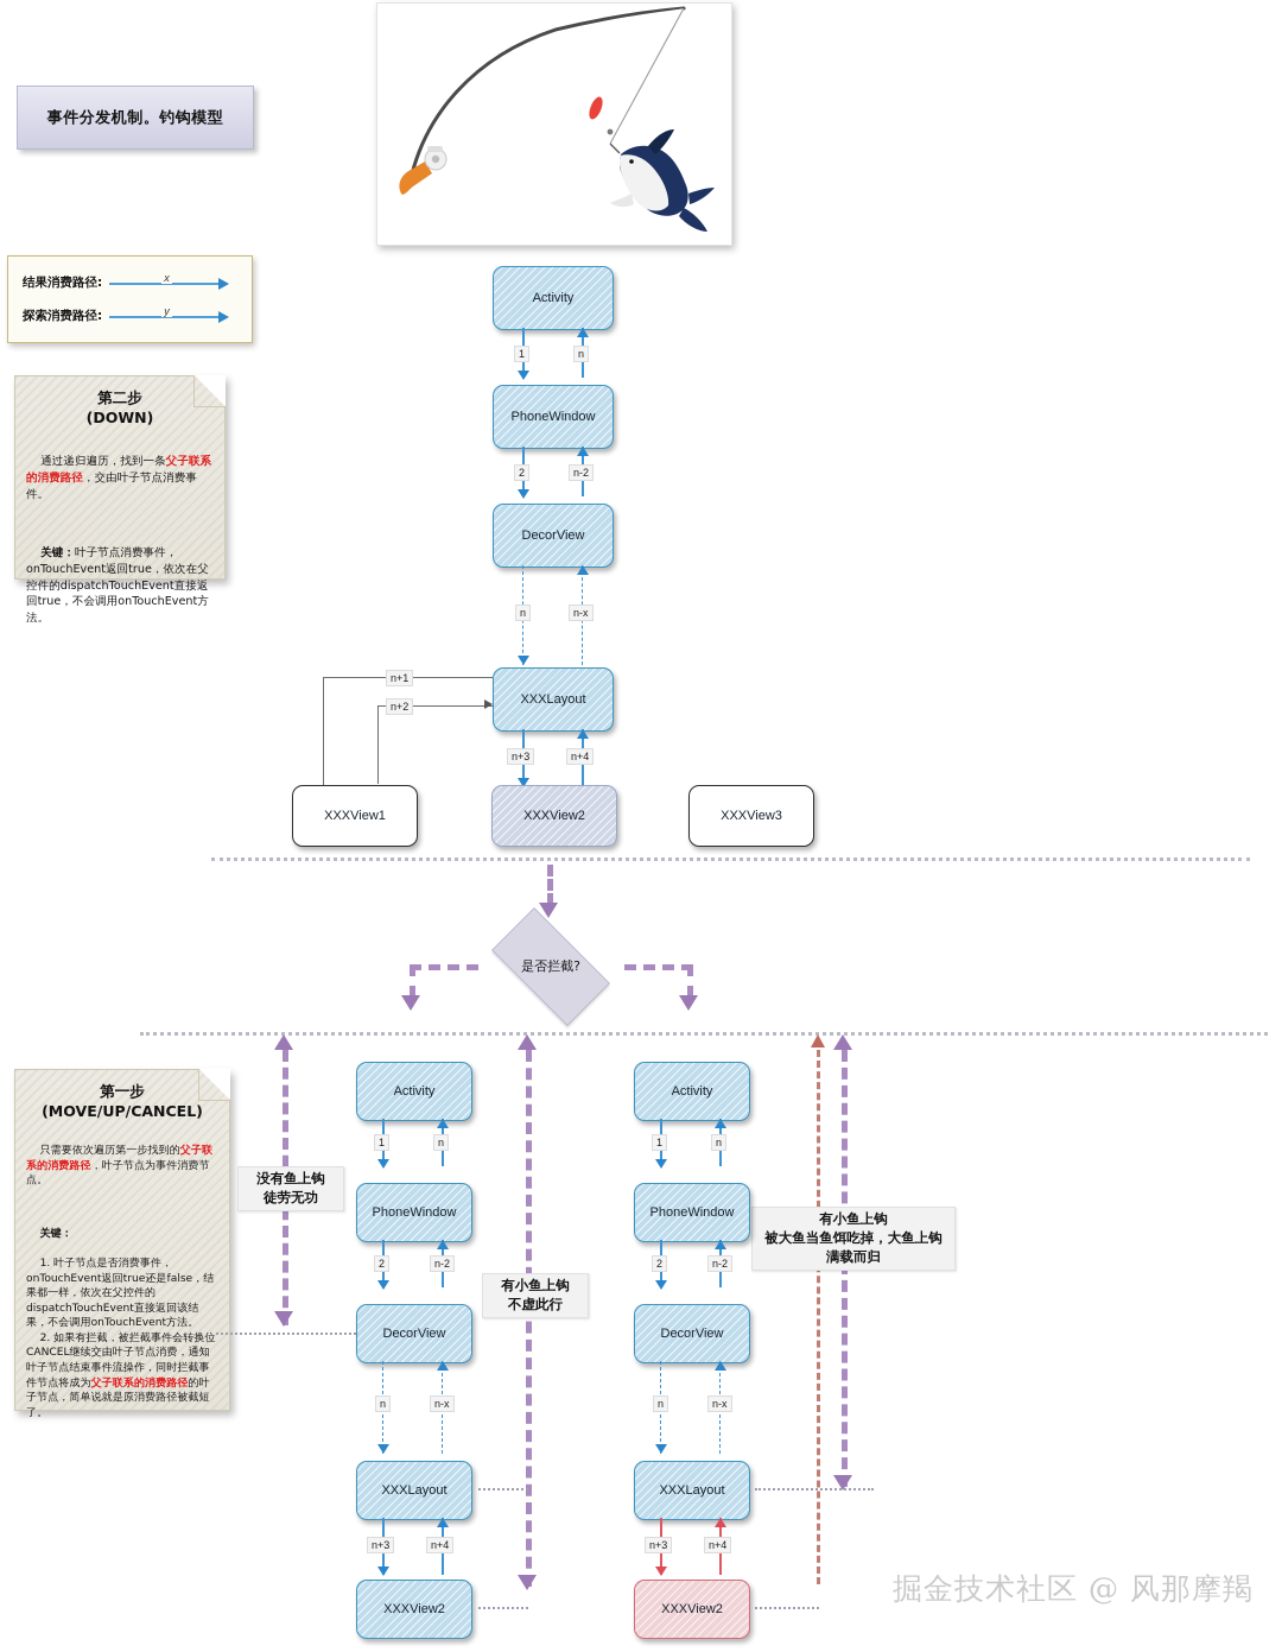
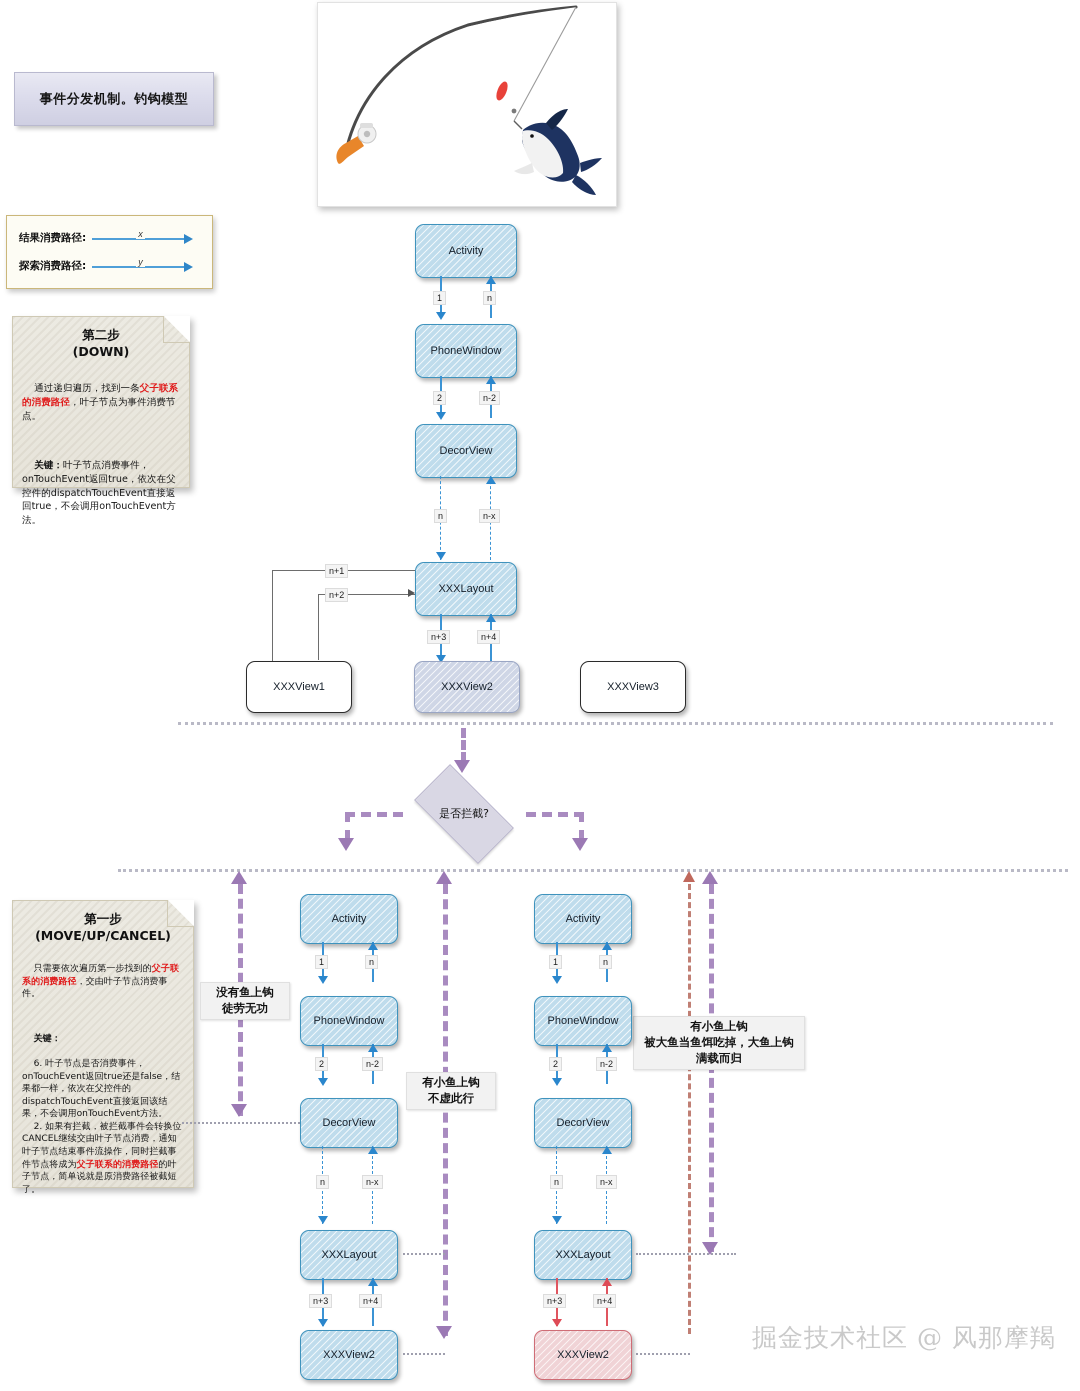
  事件分发机制。钓钩模型
  结果消费路径:
  x
  探索消费路径:
  y
  第二步
  (DOWN)
- 通过递归遍历，找到一条父子联系的消费路径，交由叶子节点消费事件。 关键：叶子节点消费事件，onTouchEvent返回true，依次在父控件的dispatchTouchEvent直接返回true，不会调用onTouchEvent方法。
+ 通过递归遍历，找到一条父子联系的消费路径，叶子节点为事件消费节点。 关键：叶子节点消费事件，onTouchEvent返回true，依次在父控件的dispatchTouchEvent直接返回true，不会调用onTouchEvent方法。
  第一步
  (MOVE/UP/CANCEL)
- 只需要依次遍历第一步找到的父子联系的消费路径，叶子节点为事件消费节点。 关键：
+ 只需要依次遍历第一步找到的父子联系的消费路径，交由叶子节点消费事件。 关键：
- 1. 叶子节点是否消费事件，onTouchEvent返回true还是false，结果都一样，依次在父控件的dispatchTouchEvent直接返回该结果，不会调用onTouchEvent方法。 2. 如果有拦截，被拦截事件会转换位CANCEL继续交由叶子节点消费，通知叶子节点结束事件流操作，同时拦截事件节点将成为父子联系的消费路径的叶子节点，简单说就是原消费路径被截短了。
+ 6. 叶子节点是否消费事件，onTouchEvent返回true还是false，结果都一样，依次在父控件的dispatchTouchEvent直接返回该结果，不会调用onTouchEvent方法。 2. 如果有拦截，被拦截事件会转换位CANCEL继续交由叶子节点消费，通知叶子节点结束事件流操作，同时拦截事件节点将成为父子联系的消费路径的叶子节点，简单说就是原消费路径被截短了。
  Activity
  1
  n
  PhoneWindow
  2
  n-2
  DecorView
  n
  n-x
  XXXLayout
  n+1
  n+2
  n+3
  n+4
  XXXView1
  XXXView2
  XXXView3
  是否拦截?
  没有鱼上钩
  徒劳无功
  有小鱼上钩
  不虚此行
  有小鱼上钩
  被大鱼当鱼饵吃掉，大鱼上钩
  满载而归
  Activity
  1
  n
  PhoneWindow
  2
  n-2
  DecorView
  n
  n-x
  XXXLayout
  n+3
  n+4
  XXXView2
  Activity
  1
  n
  PhoneWindow
  2
  n-2
  DecorView
  n
  n-x
  XXXLayout
  n+3
  n+4
  XXXView2
  掘金技术社区 @ 风那摩羯
